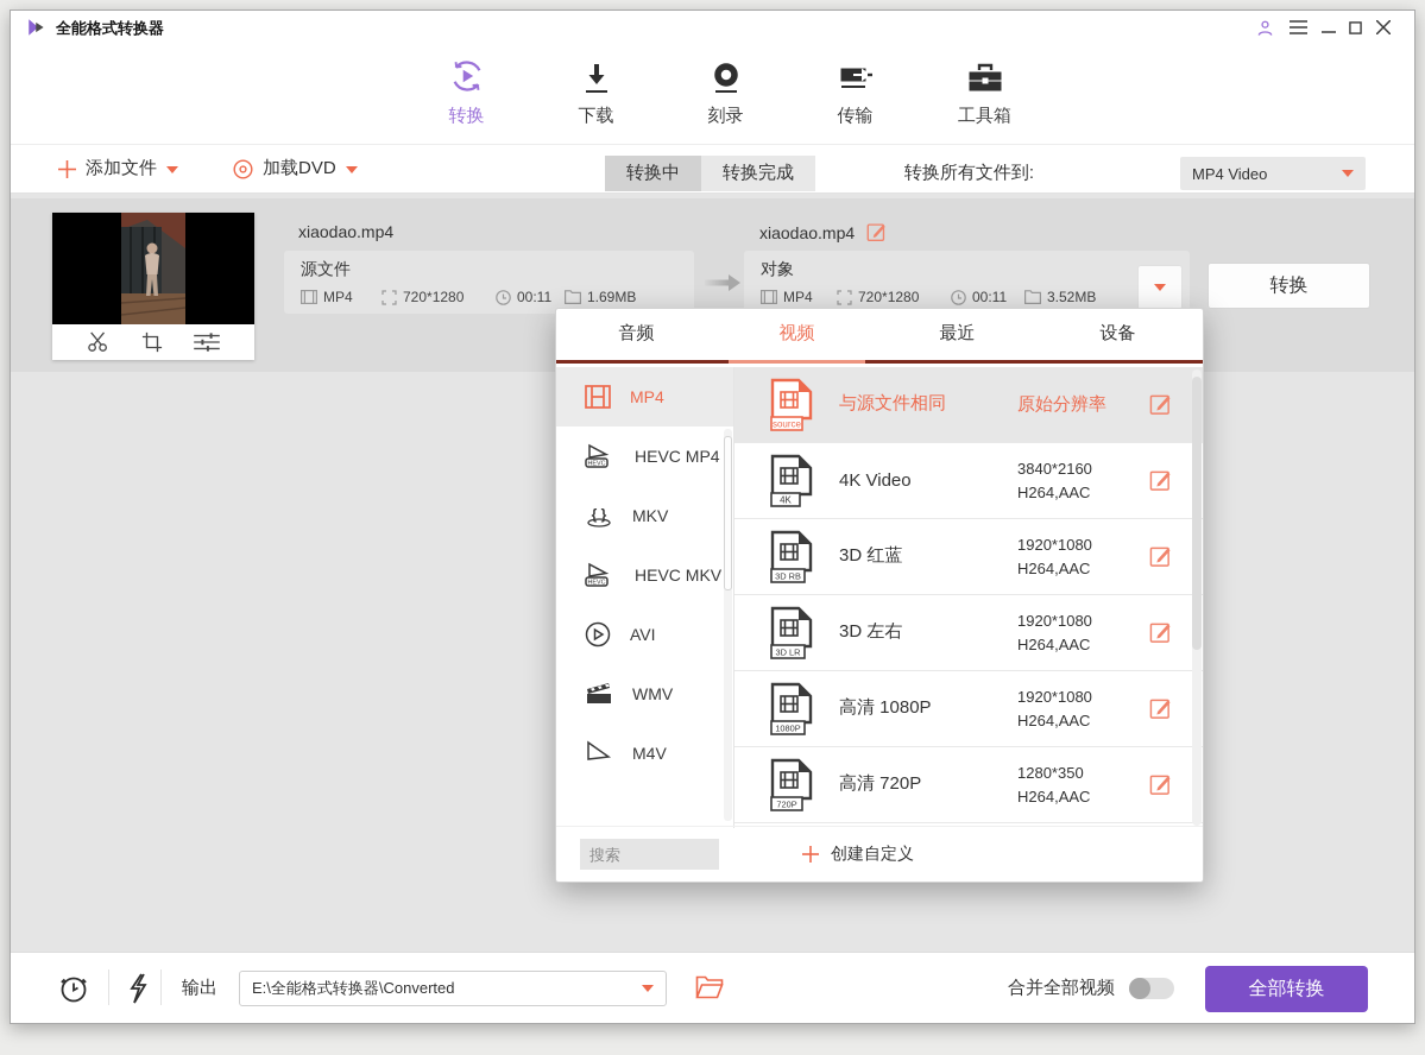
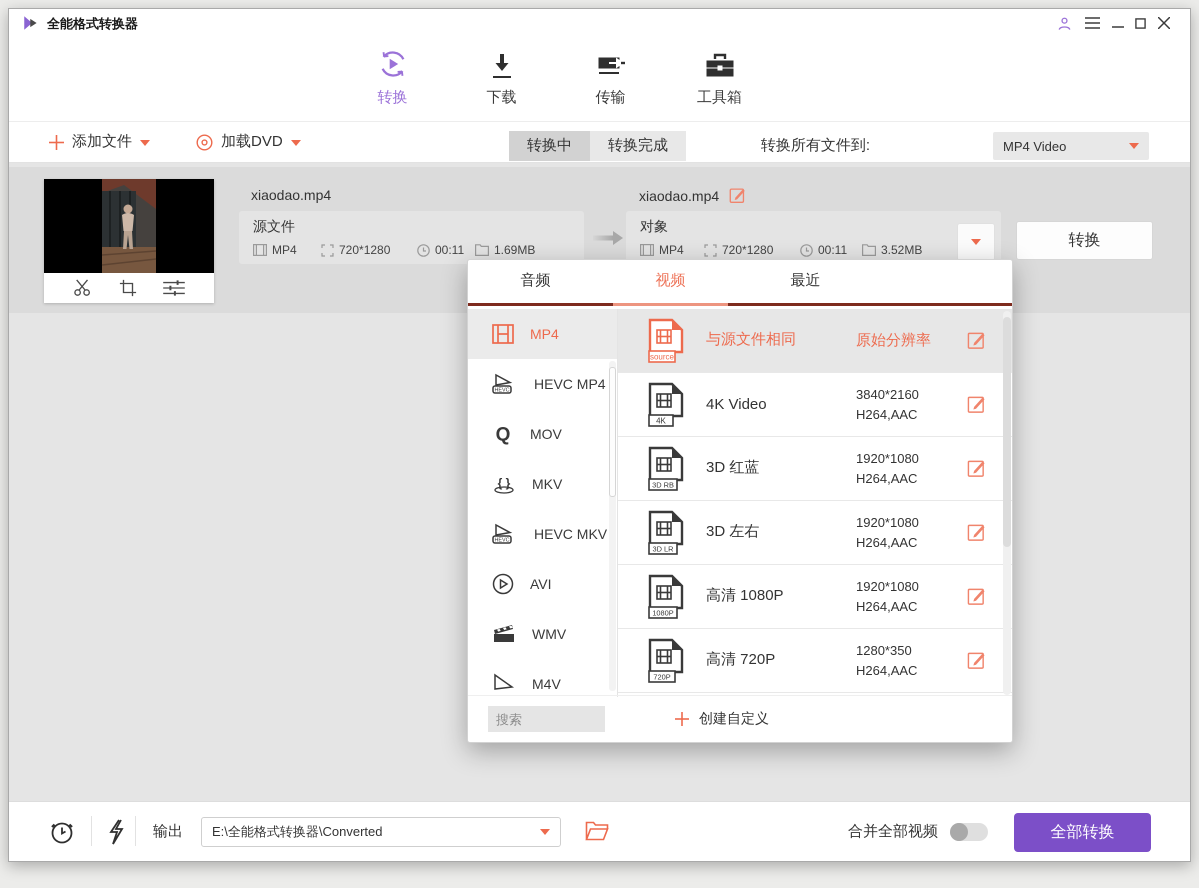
  全能格式转换器
  转换
  下载
- 刻录
  传输
  工具箱
  添加文件
  加载DVD
  转换中
  转换完成
  转换所有文件到:
  MP4 Video
  xiaodao.mp4
  源文件
  MP4
  720*1280
  00:11
  1.69MB
  xiaodao.mp4
  对象
  MP4
  720*1280
  00:11
  3.52MB
  转换
  音频
  视频
  最近
- 设备
  MP4
  HEVC MP4
+ Q
+ MOV
  { }
  MKV
  HEVC MKV
  AVI
  WMV
  M4V
  source
  与源文件相同
  原始分辨率
  4K
  4K Video
  3840*2160
  H264,AAC
  3D RB
  3D 红蓝
  1920*1080
  H264,AAC
  3D LR
  3D 左右
  1920*1080
  H264,AAC
  1080P
  高清 1080P
  1920*1080
  H264,AAC
  720P
  高清 720P
  1280*350
  H264,AAC
  搜索
  创建自定义
  输出
  E:\全能格式转换器\Converted
  合并全部视频
  全部转换
